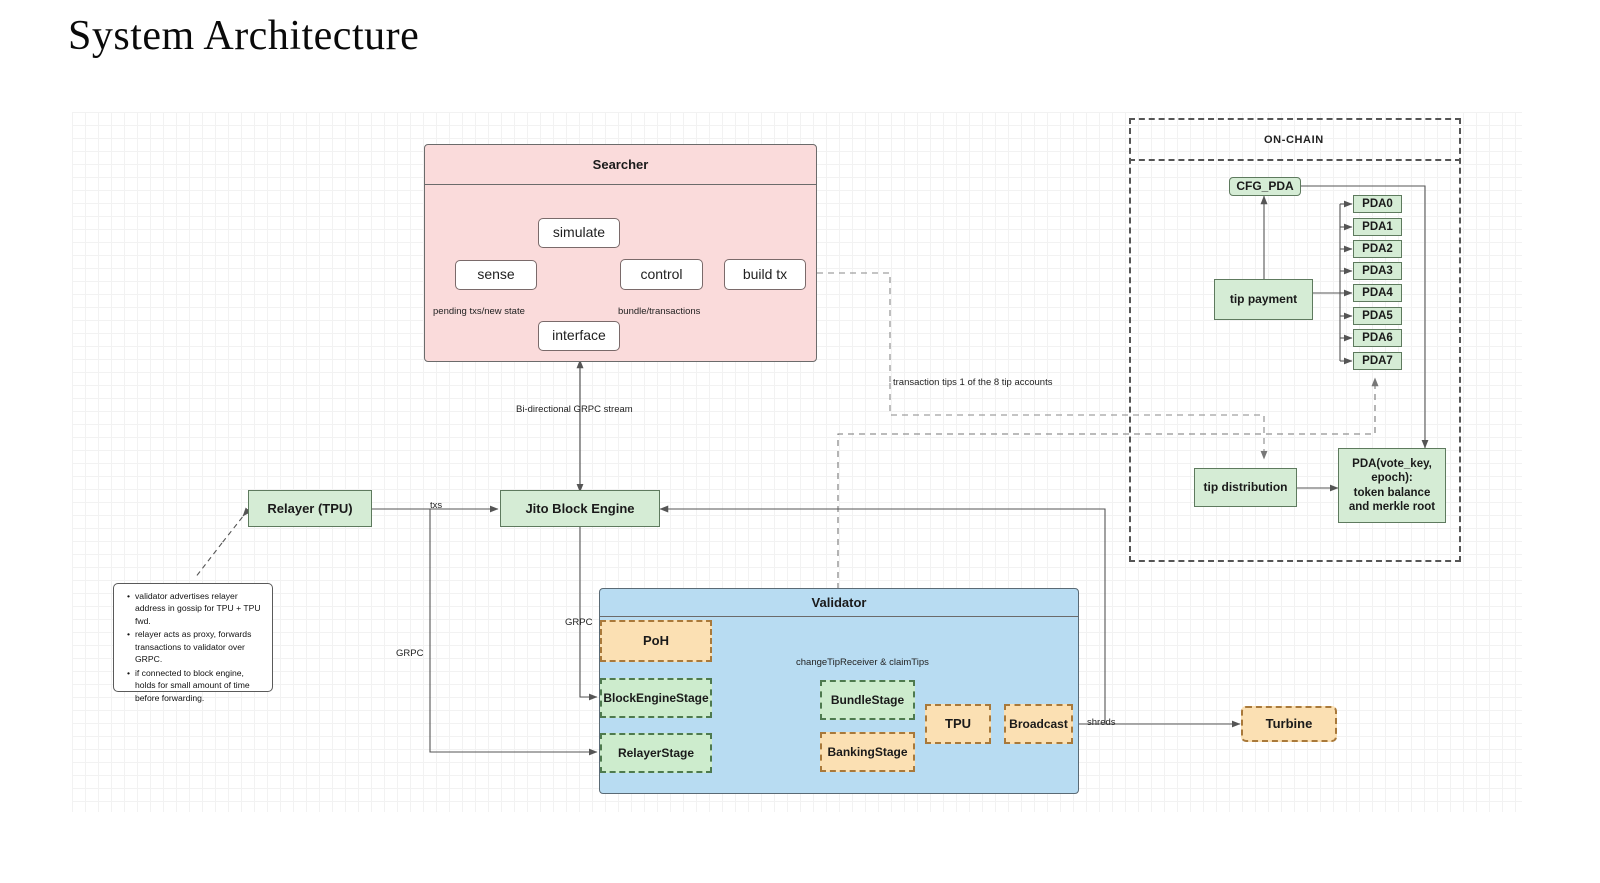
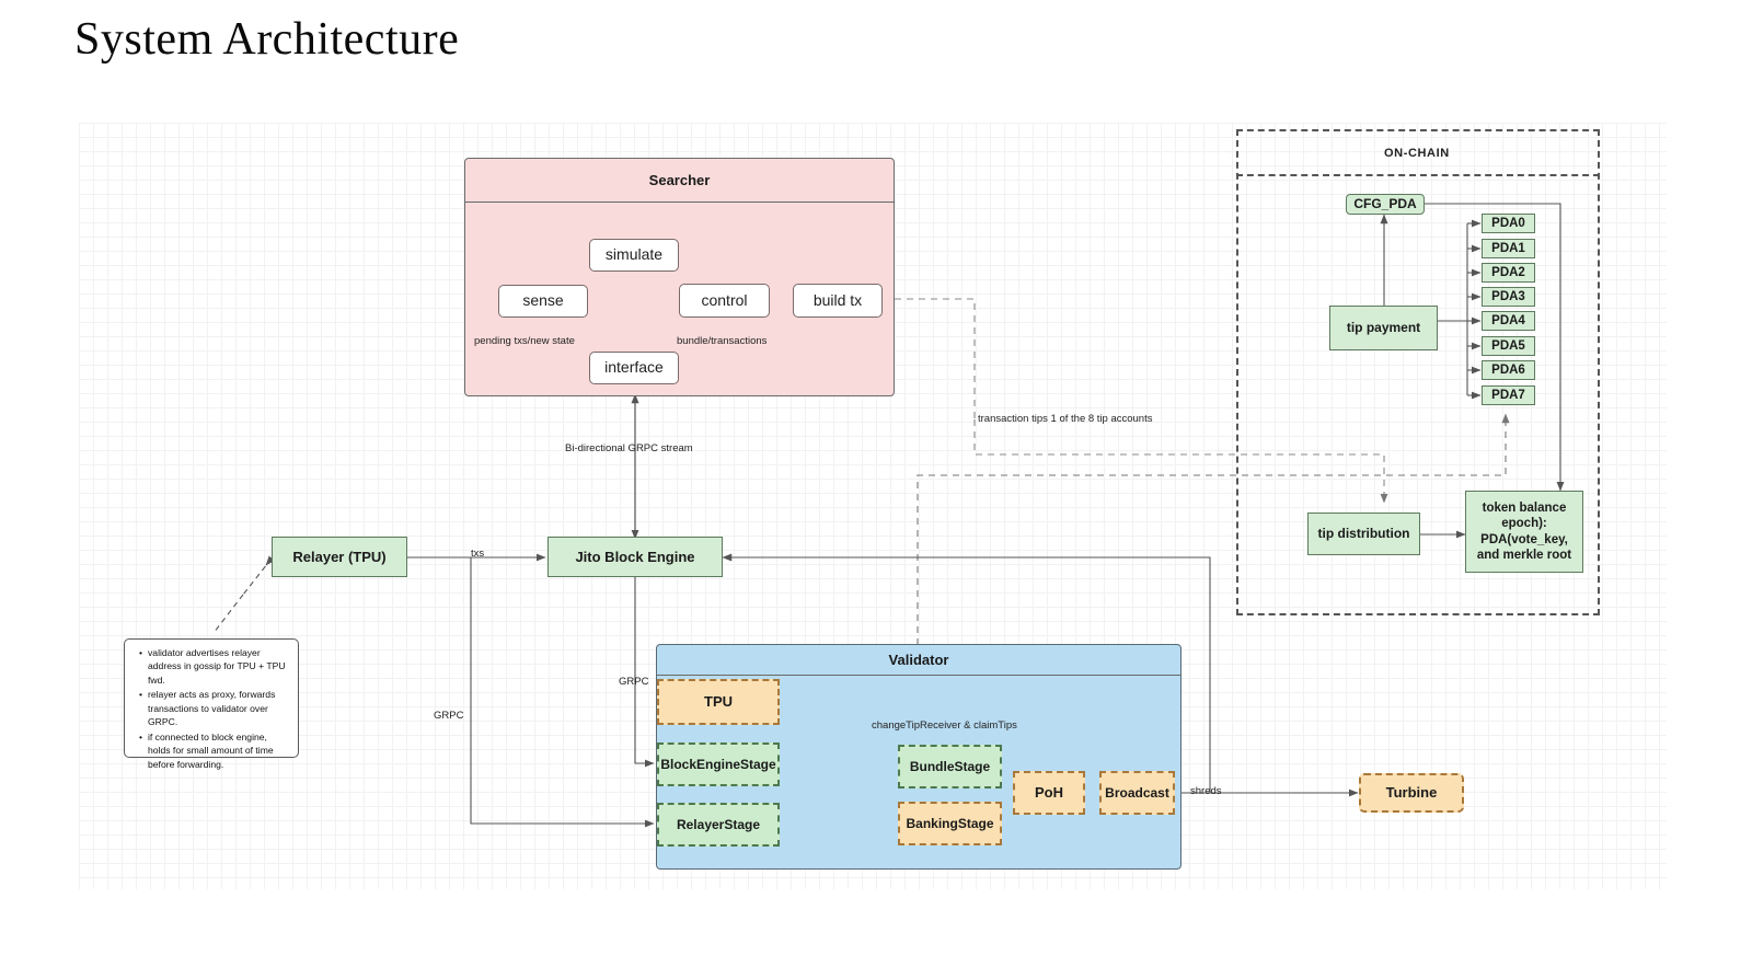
  System Architecture
  Searcher
  simulate
  sense
  control
  build tx
  interface
  pending txs/new state
  bundle/transactions
  Bi-directional GRPC stream
  ON-CHAIN
  CFG_PDA
  tip payment
  tip distribution
- PDA(vote_key,
+ token balance
  epoch):
- token balance
+ PDA(vote_key,
  and merkle root
  PDA0
  PDA1
  PDA2
  PDA3
  PDA4
  PDA5
  PDA6
  PDA7
  transaction tips 1 of the 8 tip accounts
  Relayer (TPU)
  Jito Block Engine
  Turbine
  txs
  GRPC
  GRPC
  shreds
  validator advertises relayer address in gossip for TPU + TPU fwd.
  relayer acts as proxy, forwards transactions to validator over GRPC.
  if connected to block engine, holds for small amount of time before forwarding.
  Validator
- PoH
+ TPU
  BlockEngineStage
  RelayerStage
  BundleStage
  BankingStage
- TPU
+ PoH
  Broadcast
  changeTipReceiver & claimTips
